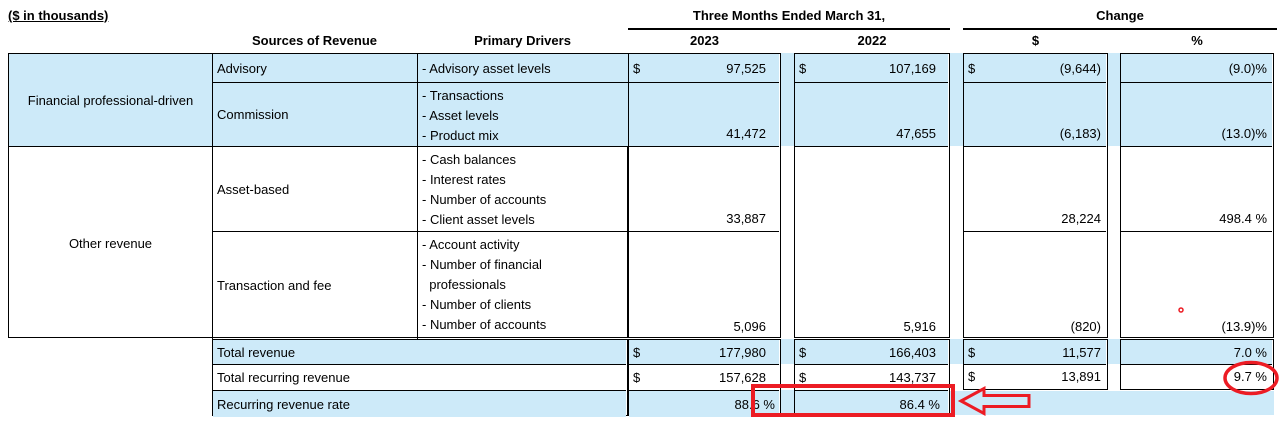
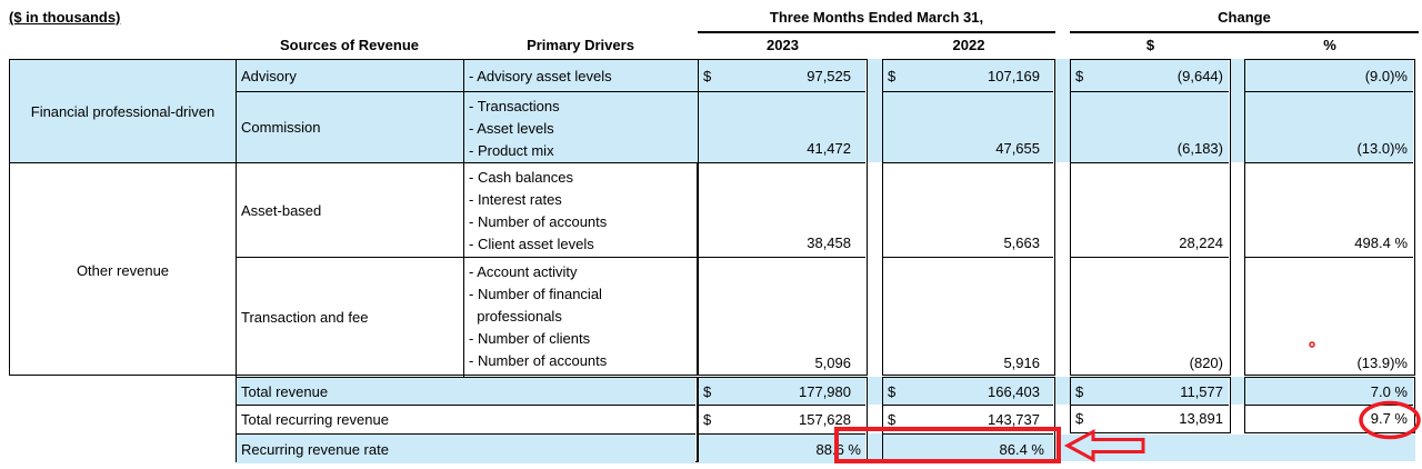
  ($ in thousands)
  Three Months Ended March 31,
  Change
  Sources of Revenue
  Primary Drivers
  2023
  2022
  $
  %
  Financial professional-driven
  Other revenue
  Advisory
  Commission
  Asset-based
  Transaction and fee
  - Advisory asset levels
  - Transactions
  - Asset levels
  - Product mix
  - Cash balances
  - Interest rates
  - Number of accounts
  - Client asset levels
  - Account activity
  - Number of financial
  professionals
  - Number of clients
  - Number of accounts
  $
  97,525
  41,472
- 33,887
+ 38,458
  5,096
  $
  107,169
  47,655
+ 5,663
  5,916
  $
  (9,644)
  (6,183)
  28,224
  (820)
  (9.0)%
  (13.0)%
  498.4 %
  (13.9)%
  Total revenue
  Total recurring revenue
  Recurring revenue rate
  $
  177,980
  $
  157,628
  88.6 %
  $
  166,403
  $
  143,737
  86.4 %
  $
  11,577
  $
  13,891
  7.0 %
  9.7 %
